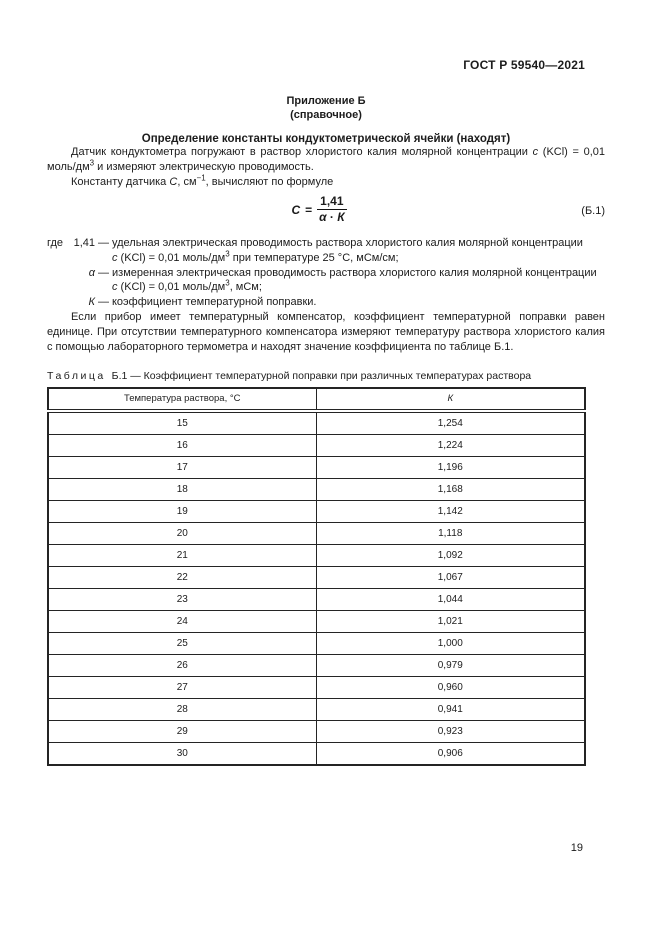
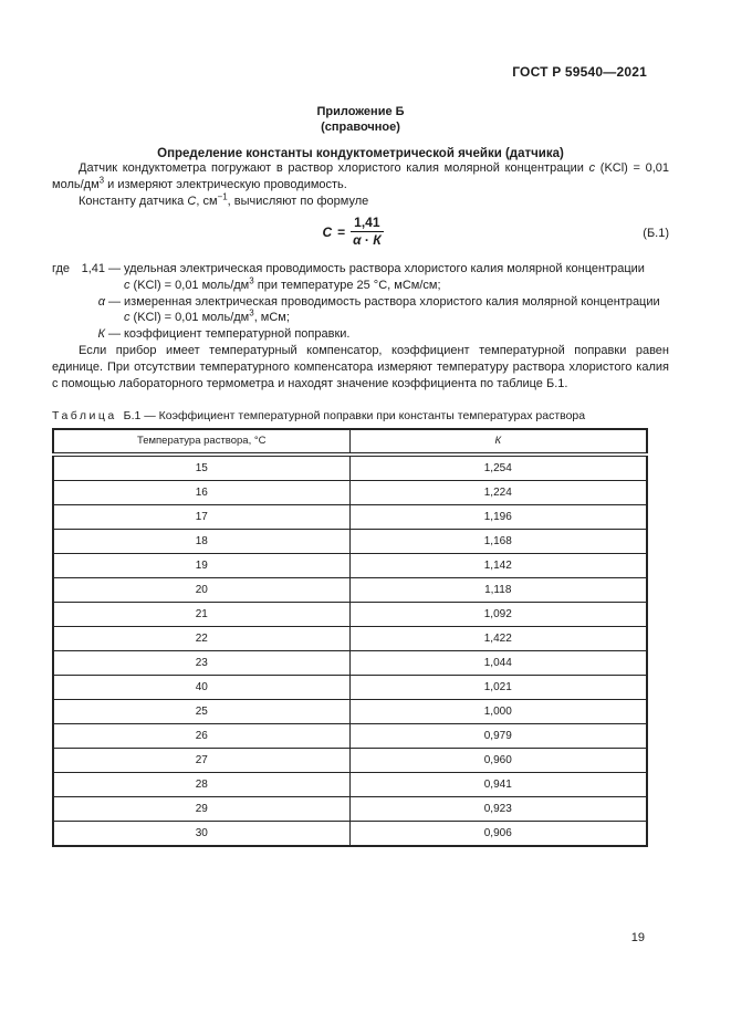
  ГОСТ Р 59540—2021
  Приложение Б
  (справочное)
- Определение константы кондуктометрической ячейки (находят)
+ Определение константы кондуктометрической ячейки (датчика)
  Датчик кондуктометра погружают в раствор хлористого калия молярной концентрации с (KCl) = 0,01 моль/дм3 и измеряют электрическую проводимость.
  Константу датчика С, см−1, вычисляют по формуле
  С
  =
  1,41
  α · К
  (Б.1)
  где
  1,41
  —
  удельная электрическая проводимость раствора хлористого калия молярной концентрации
  с (KCl) = 0,01 моль/дм3 при температуре 25 °С, мСм/см;
  α
  —
  измеренная электрическая проводимость раствора хлористого калия молярной концентрации
  с (KCl) = 0,01 моль/дм3, мСм;
  К
  —
  коэффициент температурной поправки.
  Если прибор имеет температурный компенсатор, коэффициент температурной поправки равен единице. При отсутствии температурного компенсатора измеряют температуру раствора хлористого калия с помощью лабораторного термометра и находят значение коэффициента по таблице Б.1.
- Таблица Б.1 — Коэффициент температурной поправки при различных температурах раствора
+ Таблица Б.1 — Коэффициент температурной поправки при константы температурах раствора
  Температура раствора, °С	К
  15	1,254
  16	1,224
  17	1,196
  18	1,168
  19	1,142
  20	1,118
  21	1,092
- 22	1,067
+ 22	1,422
  23	1,044
- 24	1,021
+ 40	1,021
  25	1,000
  26	0,979
  27	0,960
  28	0,941
  29	0,923
  30	0,906
  19
